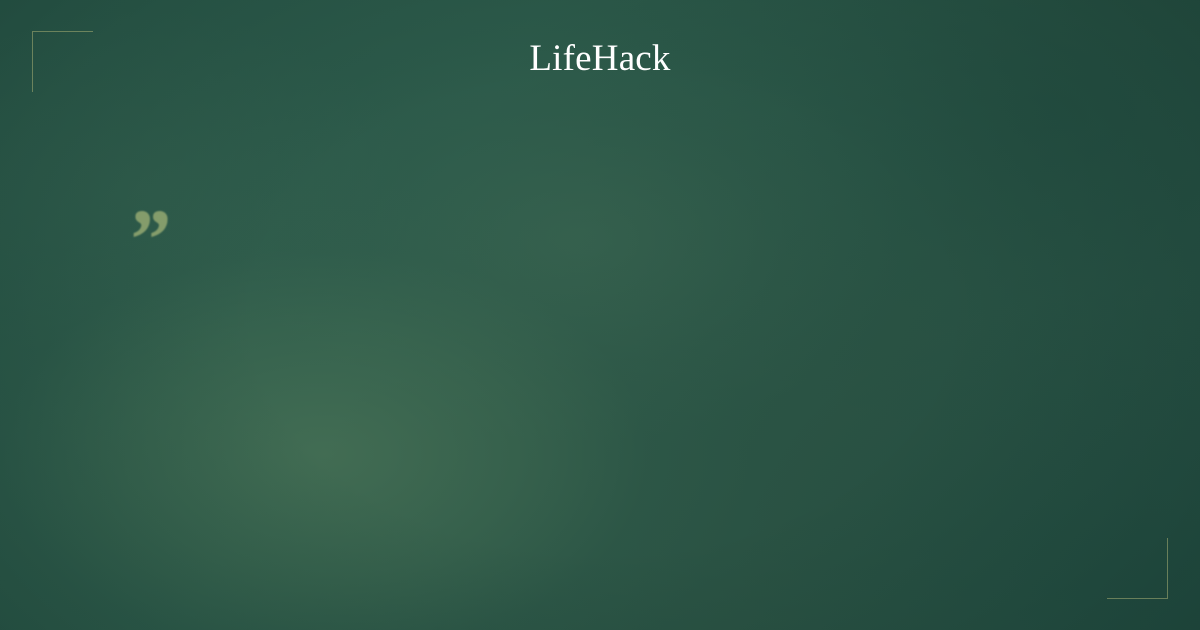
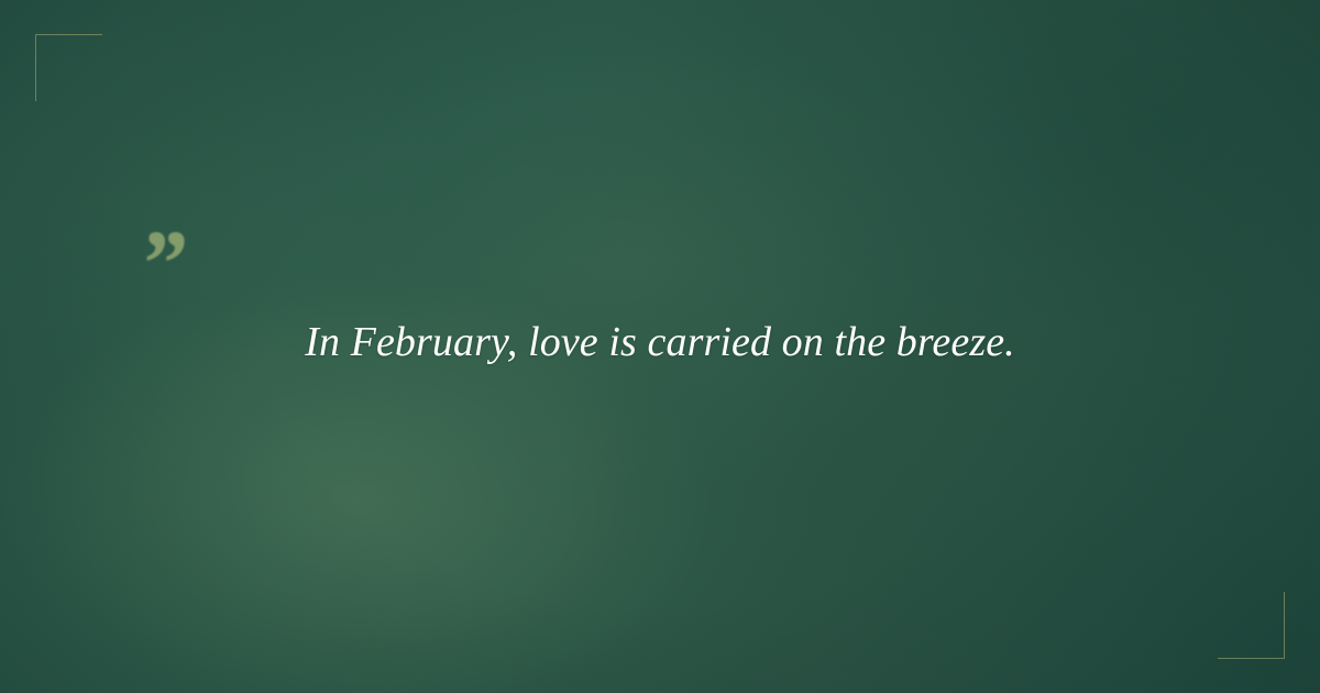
- LifeHack
  ”
+ In February, love is carried on the breeze.
